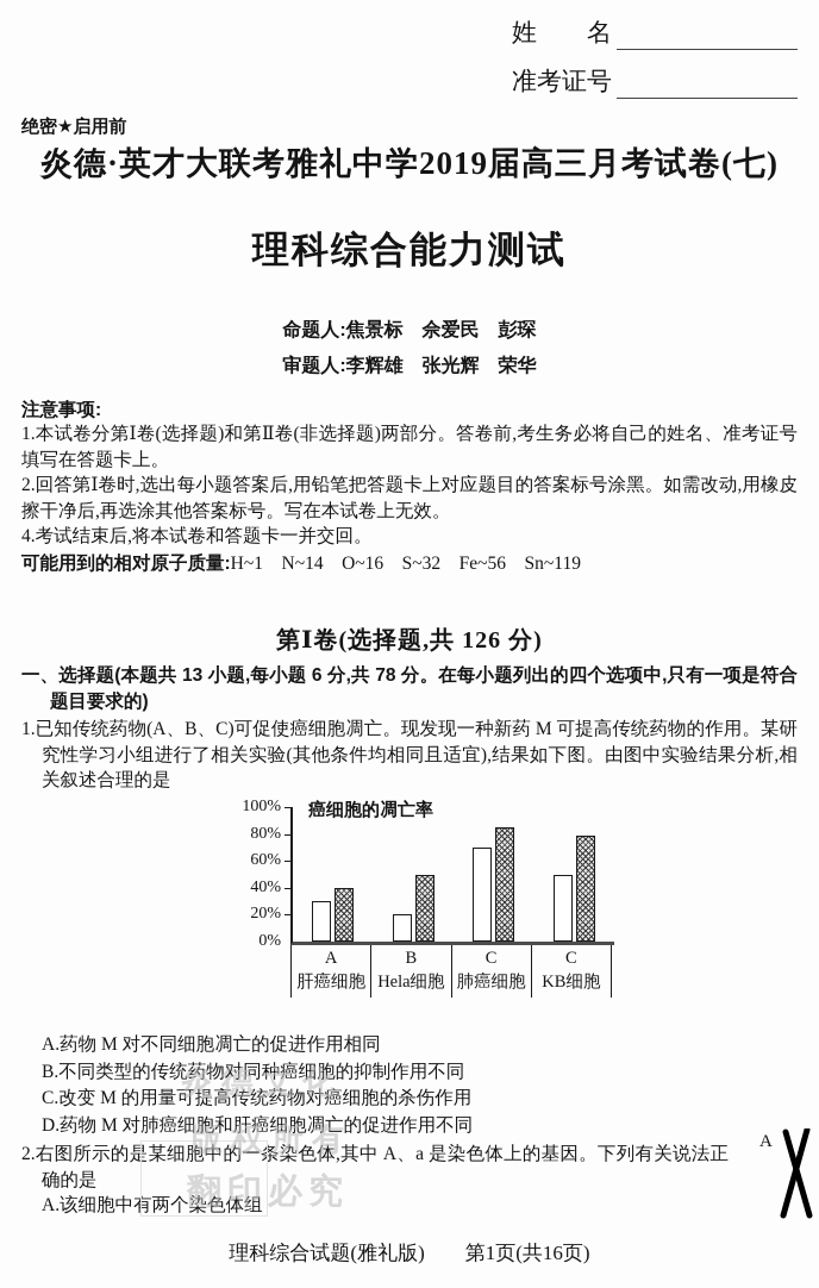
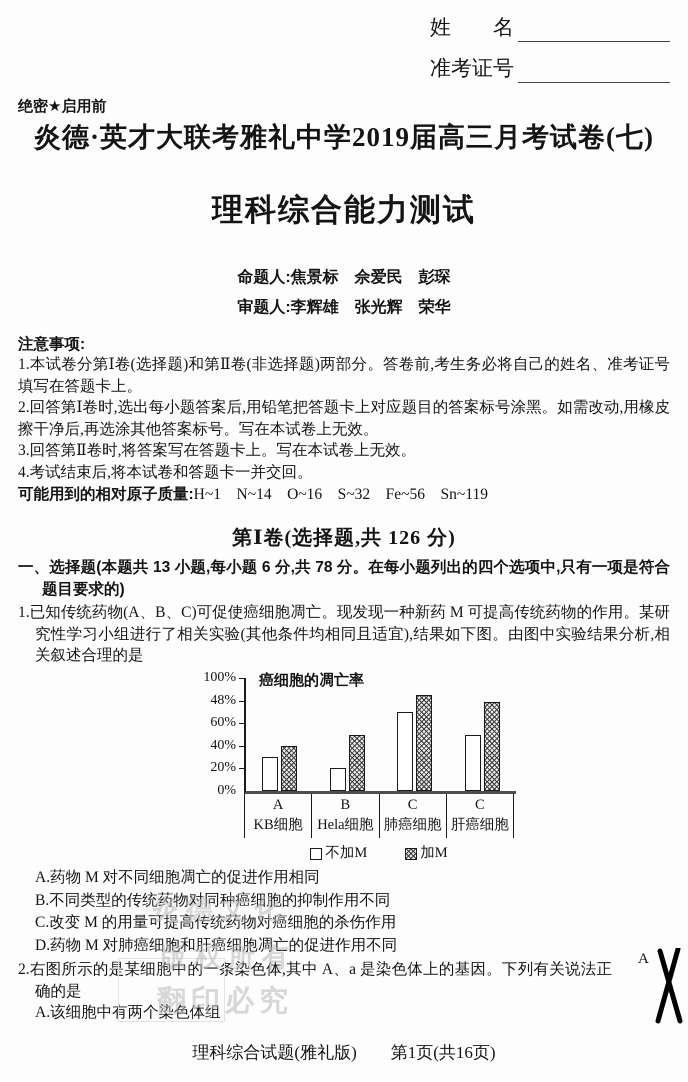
  姓 名
  准考证号
  绝密★启用前
  炎德·英才大联考雅礼中学2019届高三月考试卷(七)
  理科综合能力测试
  命题人:焦景标 佘爱民 彭琛
  审题人:李辉雄 张光辉 荣华
  注意事项:
  1.本试卷分第Ⅰ卷(选择题)和第Ⅱ卷(非选择题)两部分。答卷前,考生务必将自己的姓名、准考证号填写在答题卡上。
  2.回答第Ⅰ卷时,选出每小题答案后,用铅笔把答题卡上对应题目的答案标号涂黑。如需改动,用橡皮擦干净后,再选涂其他答案标号。写在本试卷上无效。
+ 3.回答第Ⅱ卷时,将答案写在答题卡上。写在本试卷上无效。
  4.考试结束后,将本试卷和答题卡一并交回。
  可能用到的相对原子质量:H~1 N~14 O~16 S~32 Fe~56 Sn~119
  第Ⅰ卷(选择题,共 126 分)
  一、选择题(本题共 13 小题,每小题 6 分,共 78 分。在每小题列出的四个选项中,只有一项是符合题目要求的)
  1.已知传统药物(A、B、C)可促使癌细胞凋亡。现发现一种新药 M 可提高传统药物的作用。某研究性学习小组进行了相关实验(其他条件均相同且适宜),结果如下图。由图中实验结果分析,相关叙述合理的是
  0%
  20%
  40%
  60%
- 80%
+ 48%
  100%
  癌细胞的凋亡率
  A
- 肝癌细胞
+ KB细胞
  B
  Hela细胞
  C
  肺癌细胞
  C
- KB细胞
+ 肝癌细胞
+ 不加M
+ 加M
  A.药物 M 对不同细胞凋亡的促进作用相同
  B.不同类型的传统药物对同种癌细胞的抑制作用不同
  C.改变 M 的用量可提高传统药物对癌细胞的杀伤作用
  D.药物 M 对肺癌细胞和肝癌细胞凋亡的促进作用不同
  2.右图所示的是某细胞中的一条染色体,其中 A、a 是染色体上的基因。下列有关说法正确的是
  A.该细胞中有两个染色体组
  A
  炎德文化
  版权所有
  翻印必究
  理科综合试题(雅礼版) 第1页(共16页)
